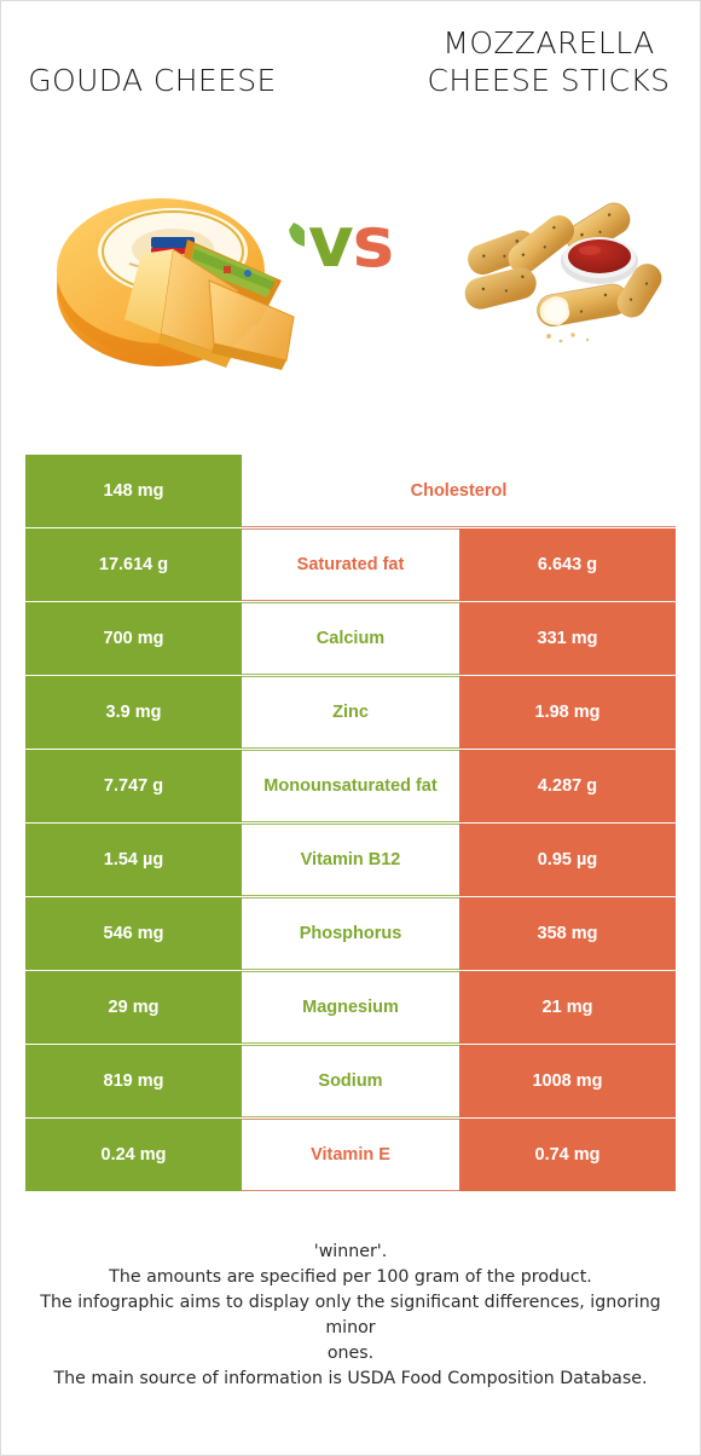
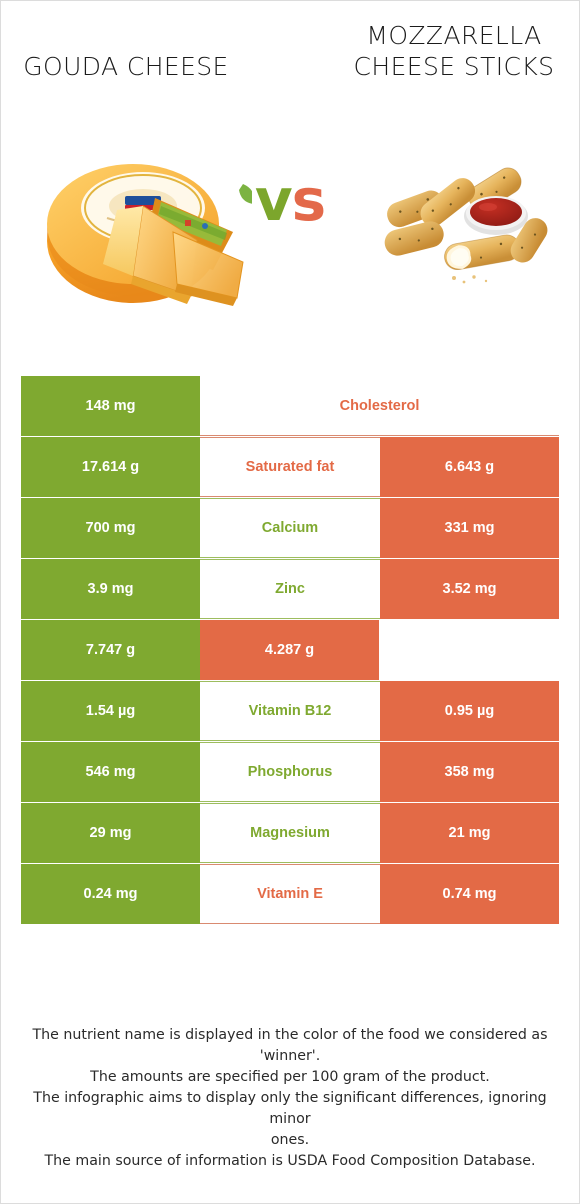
  GOUDA CHEESE
  MOZZARELLA CHEESE STICKS
  vs
  148 mg
  Cholesterol
  17.614 g
  Saturated fat
  6.643 g
  700 mg
  Calcium
  331 mg
  3.9 mg
  Zinc
- 1.98 mg
+ 3.52 mg
  7.747 g
- Monounsaturated fat
  4.287 g
  1.54 µg
  Vitamin B12
  0.95 µg
  546 mg
  Phosphorus
  358 mg
  29 mg
  Magnesium
  21 mg
- 819 mg
- Sodium
- 1008 mg
  0.24 mg
  Vitamin E
  0.74 mg
+ The nutrient name is displayed in the color of the food we considered as
  'winner'.
  The amounts are specified per 100 gram of the product.
  The infographic aims to display only the significant differences, ignoring minor
  ones.
  The main source of information is USDA Food Composition Database.
